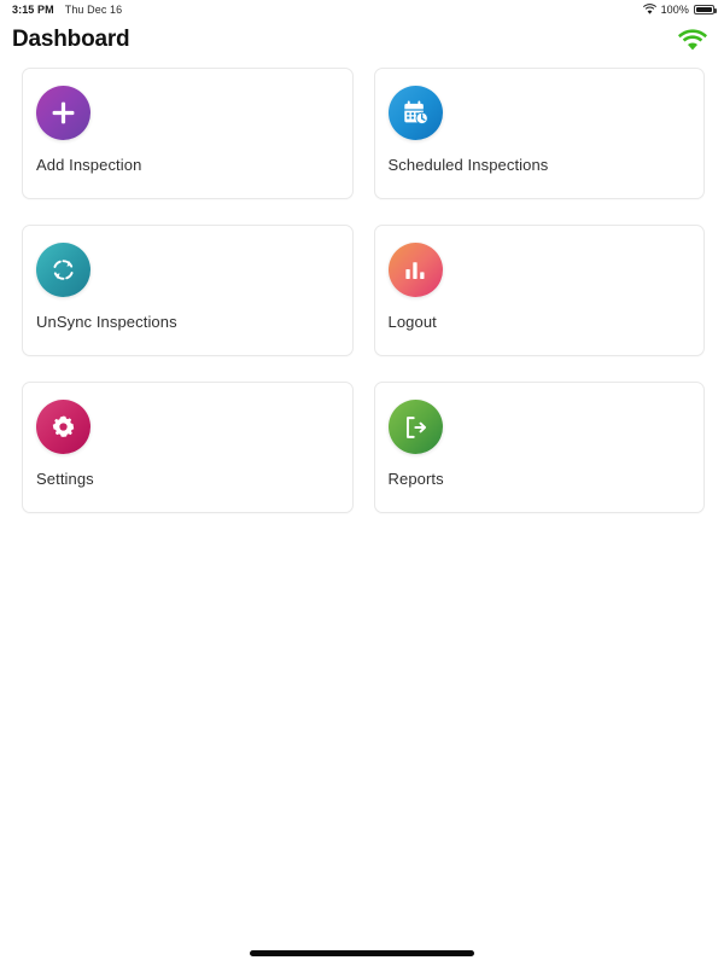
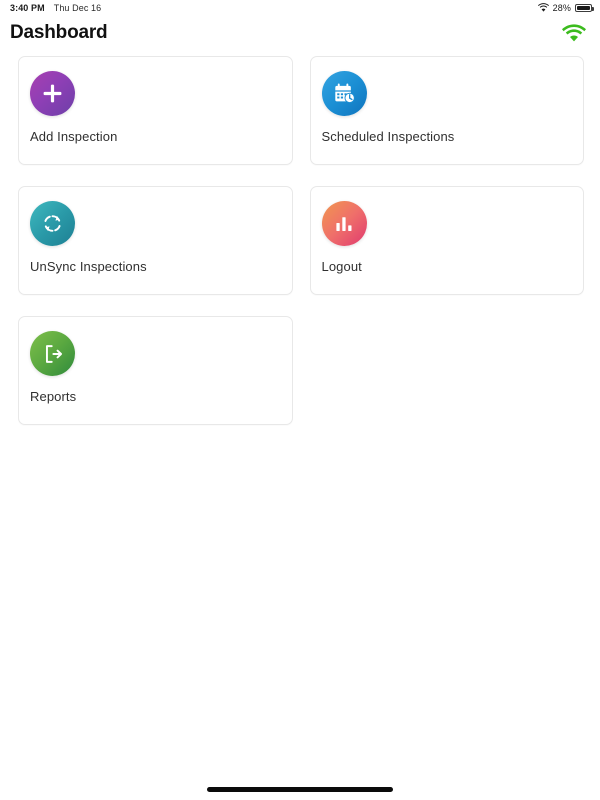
- 3:15 PM
+ 3:40 PM
  Thu Dec 16
- 100%
+ 28%
  Dashboard
  Add Inspection
  Scheduled Inspections
  UnSync Inspections
  Logout
- Settings
  Reports
